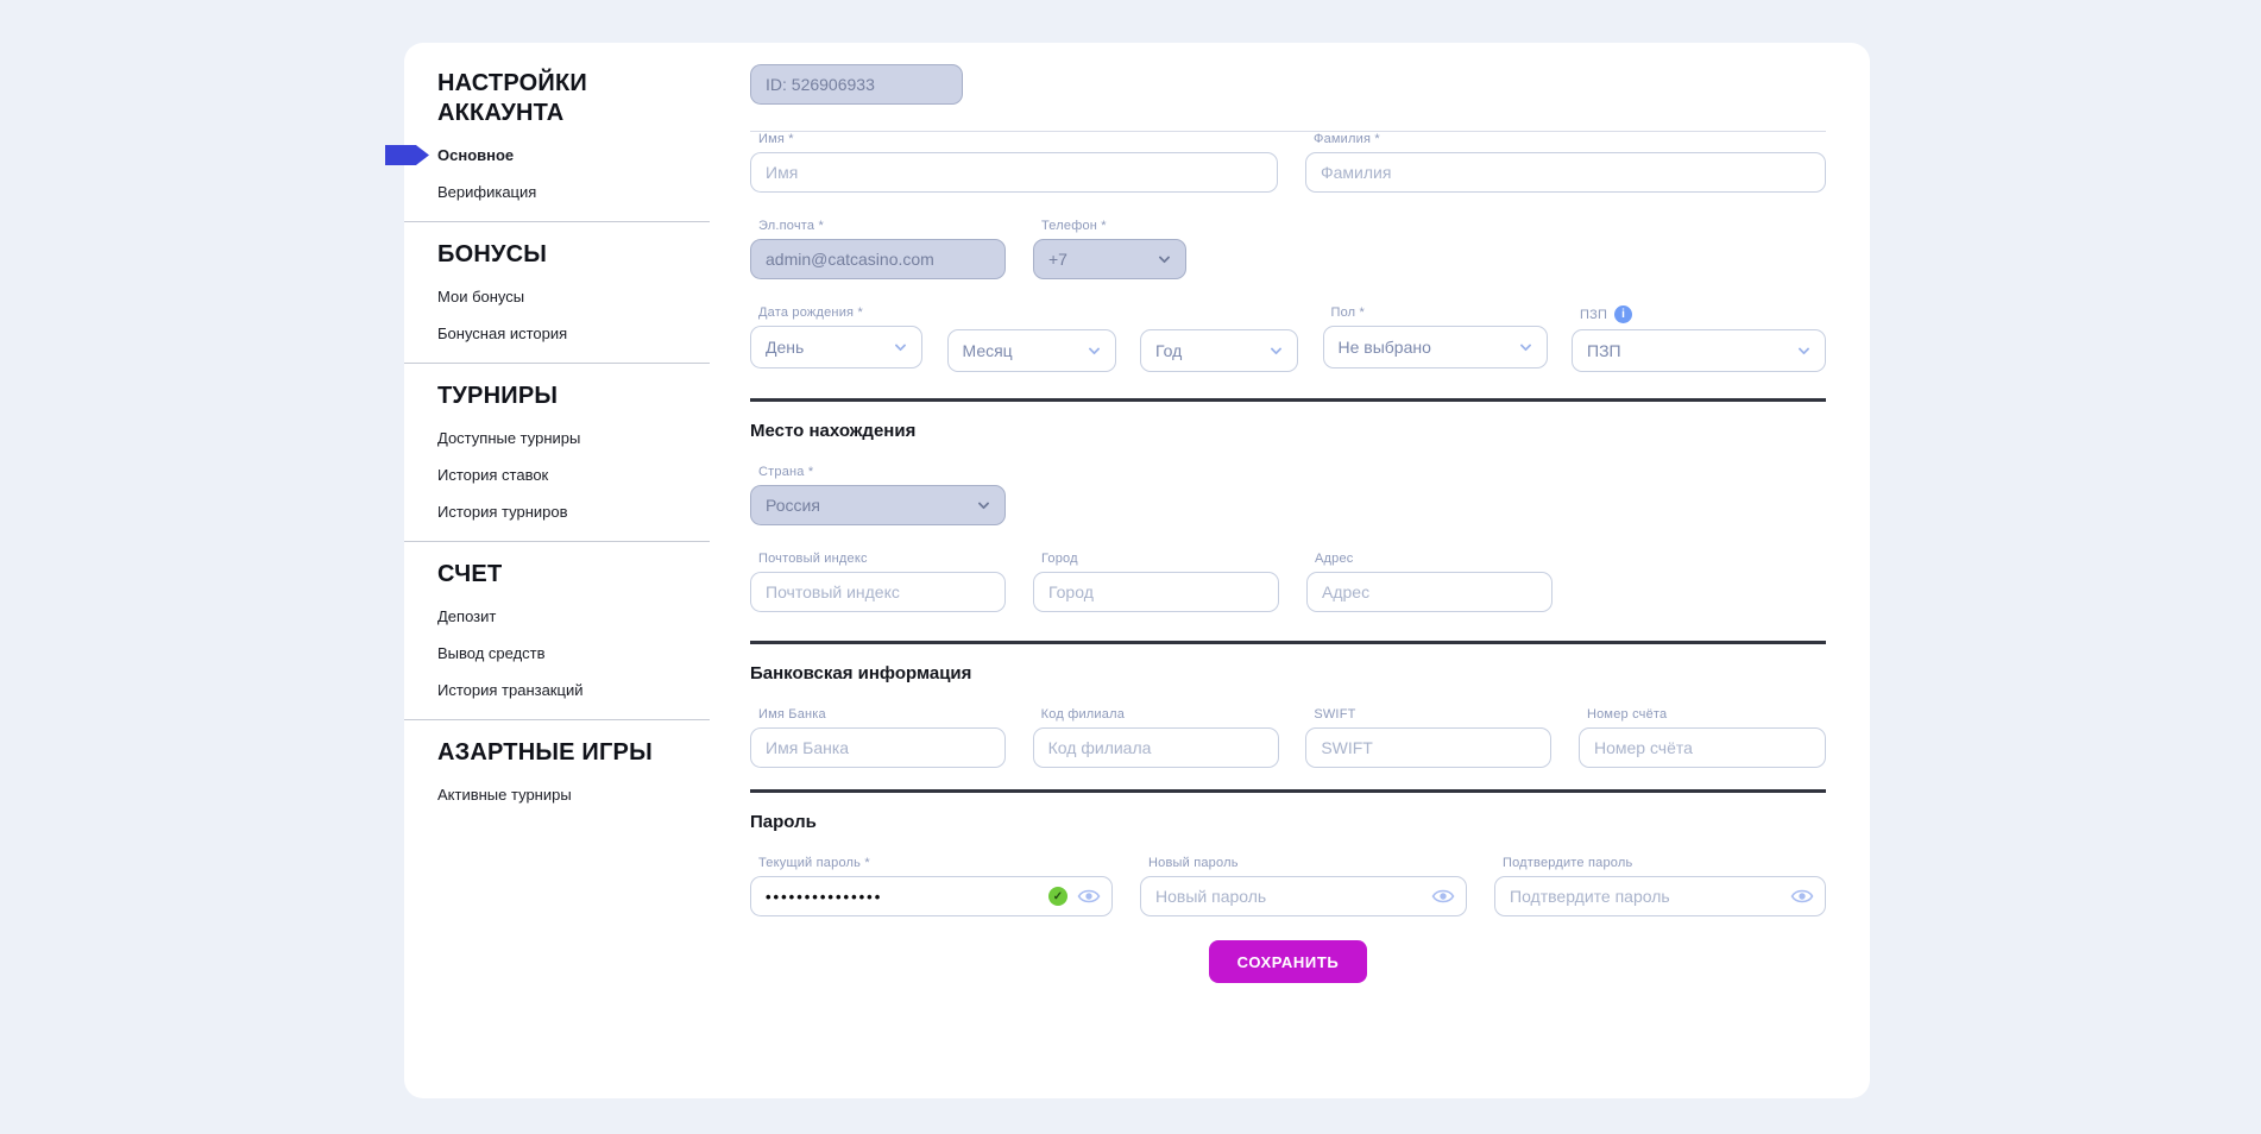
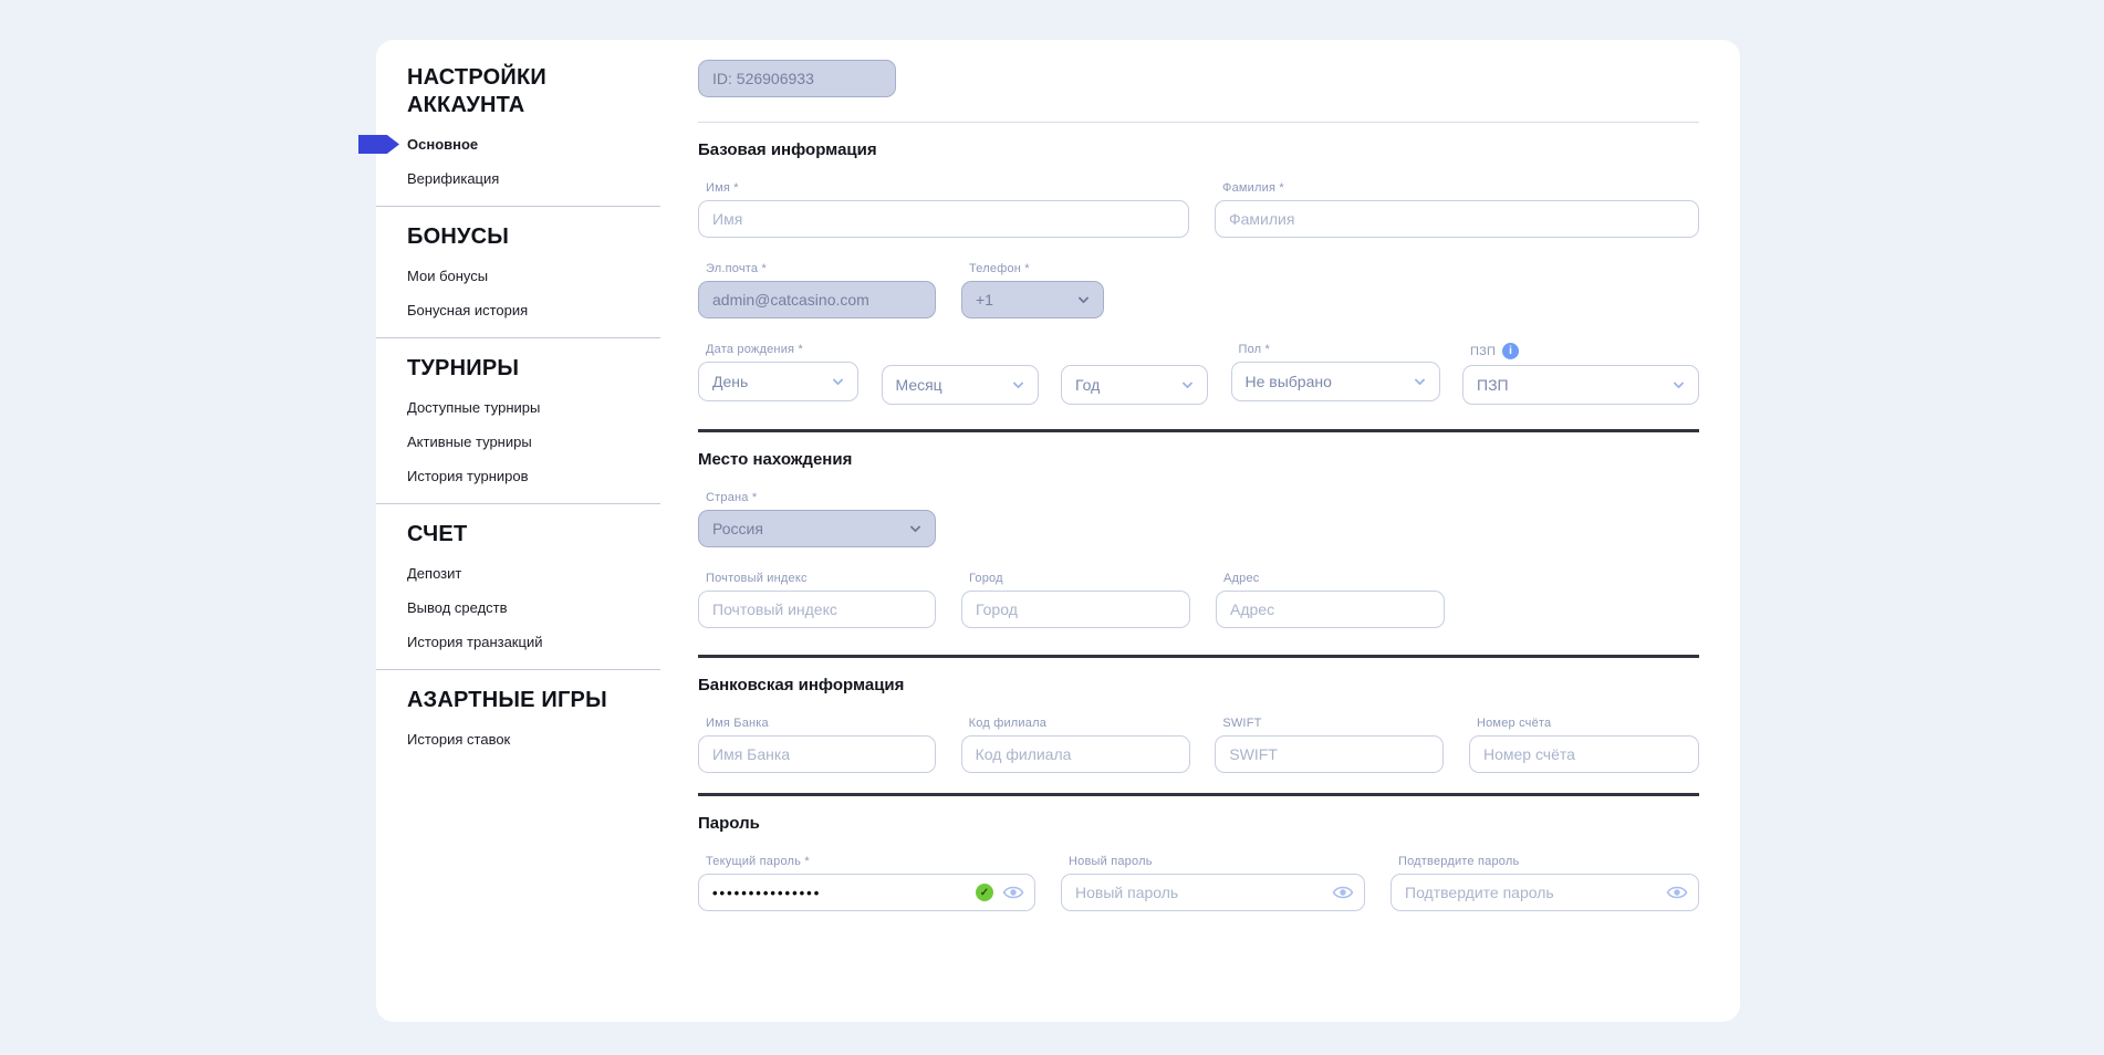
  НАСТРОЙКИ АККАУНТА
  Основное
  Верификация
  БОНУСЫ
  Мои бонусы
  Бонусная история
  ТУРНИРЫ
  Доступные турниры
- История ставок
+ Активные турниры
  История турниров
  СЧЕТ
  Депозит
  Вывод средств
  История транзакций
  АЗАРТНЫЕ ИГРЫ
- Активные турниры
+ История ставок
  ID: 526906933
+ Базовая информация
  Имя *
  Имя
  Фамилия *
  Фамилия
  Эл.почта *
  admin@catcasino.com
  Телефон *
- +7
+ +1
  Дата рождения *
  День
  Месяц
  Год
  Пол *
  Не выбрано
  ПЗП
  i
  ПЗП
  Место нахождения
  Страна *
  Россия
  Почтовый индекс
  Почтовый индекс
  Город
  Город
  Адрес
  Адрес
  Банковская информация
  Имя Банка
  Имя Банка
  Код филиала
  Код филиала
  SWIFT
  SWIFT
  Номер счёта
  Номер счёта
  Пароль
  Текущий пароль *
  •••••••••••••••
  ✓
  Новый пароль
  Новый пароль
  Подтвердите пароль
  Подтвердите пароль
- СОХРАНИТЬ
